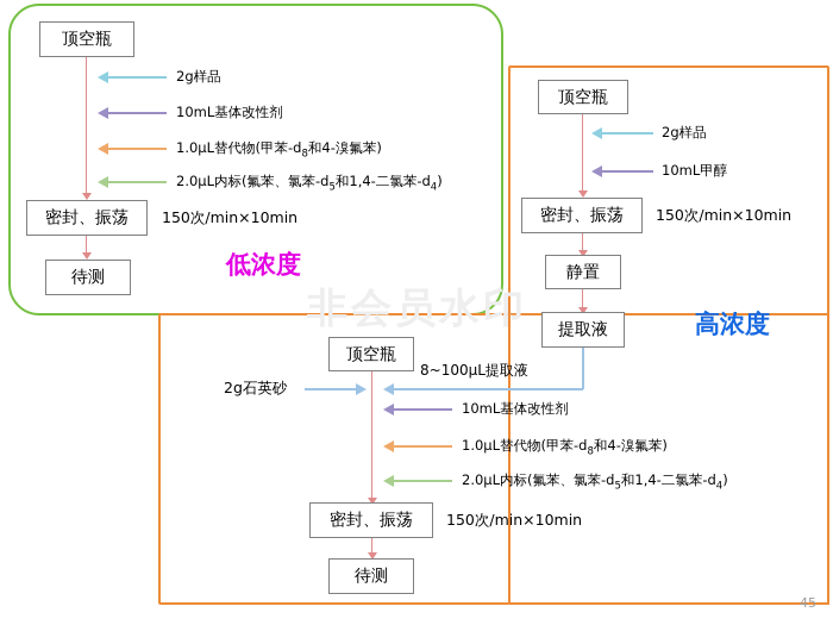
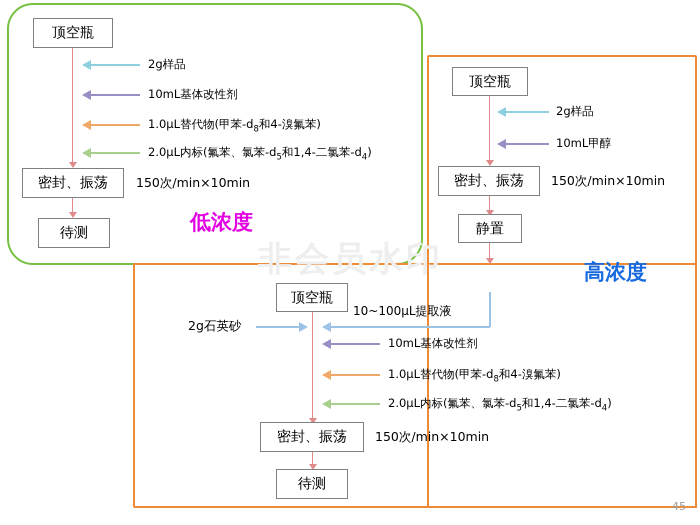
  非会员水印
  顶空瓶
  2g样品
  10mL基体改性剂
  1.0μL替代物(甲苯-d8和4-溴氟苯)
  2.0μL内标(氟苯、氯苯-d5和1,4-二氯苯-d4)
  密封、振荡
  150次/min×10min
  待测
  低浓度
  顶空瓶
  2g样品
  10mL甲醇
  密封、振荡
  150次/min×10min
  静置
- 提取液
  高浓度
- 8~100μL提取液
+ 10~100μL提取液
  顶空瓶
  2g石英砂
  10mL基体改性剂
  1.0μL替代物(甲苯-d8和4-溴氟苯)
  2.0μL内标(氟苯、氯苯-d5和1,4-二氯苯-d4)
  密封、振荡
  150次/min×10min
  待测
  45
